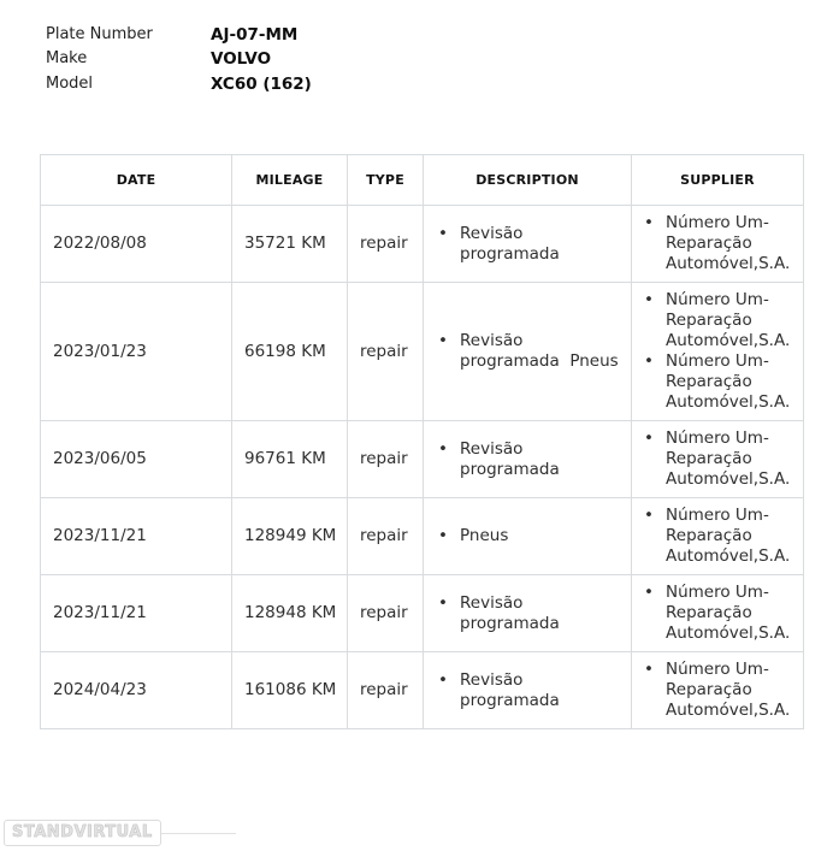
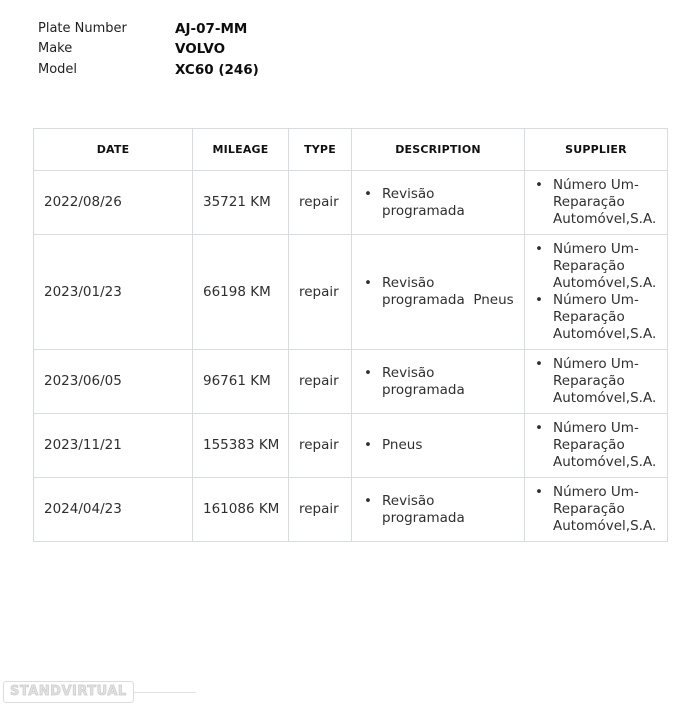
  Plate Number
  AJ-07-MM
  Make
  VOLVO
  Model
- XC60 (162)
+ XC60 (246)
  DATE	MILEAGE	TYPE	DESCRIPTION	SUPPLIER
- 2022/08/08	35721 KM	repair	Revisão programada	Número Um-Reparação Automóvel,S.A.
+ 2022/08/26	35721 KM	repair	Revisão programada	Número Um-Reparação Automóvel,S.A.
  2023/01/23	66198 KM	repair	Revisão programada Pneus	Número Um-Reparação Automóvel,S.A.Número Um-Reparação Automóvel,S.A.
  2023/06/05	96761 KM	repair	Revisão programada	Número Um-Reparação Automóvel,S.A.
- 2023/11/21	128949 KM	repair	Pneus	Número Um-Reparação Automóvel,S.A.
+ 2023/11/21	155383 KM	repair	Pneus	Número Um-Reparação Automóvel,S.A.
- 2023/11/21	128948 KM	repair	Revisão programada	Número Um-Reparação Automóvel,S.A.
  2024/04/23	161086 KM	repair	Revisão programada	Número Um-Reparação Automóvel,S.A.
  STANDVIRTUAL
